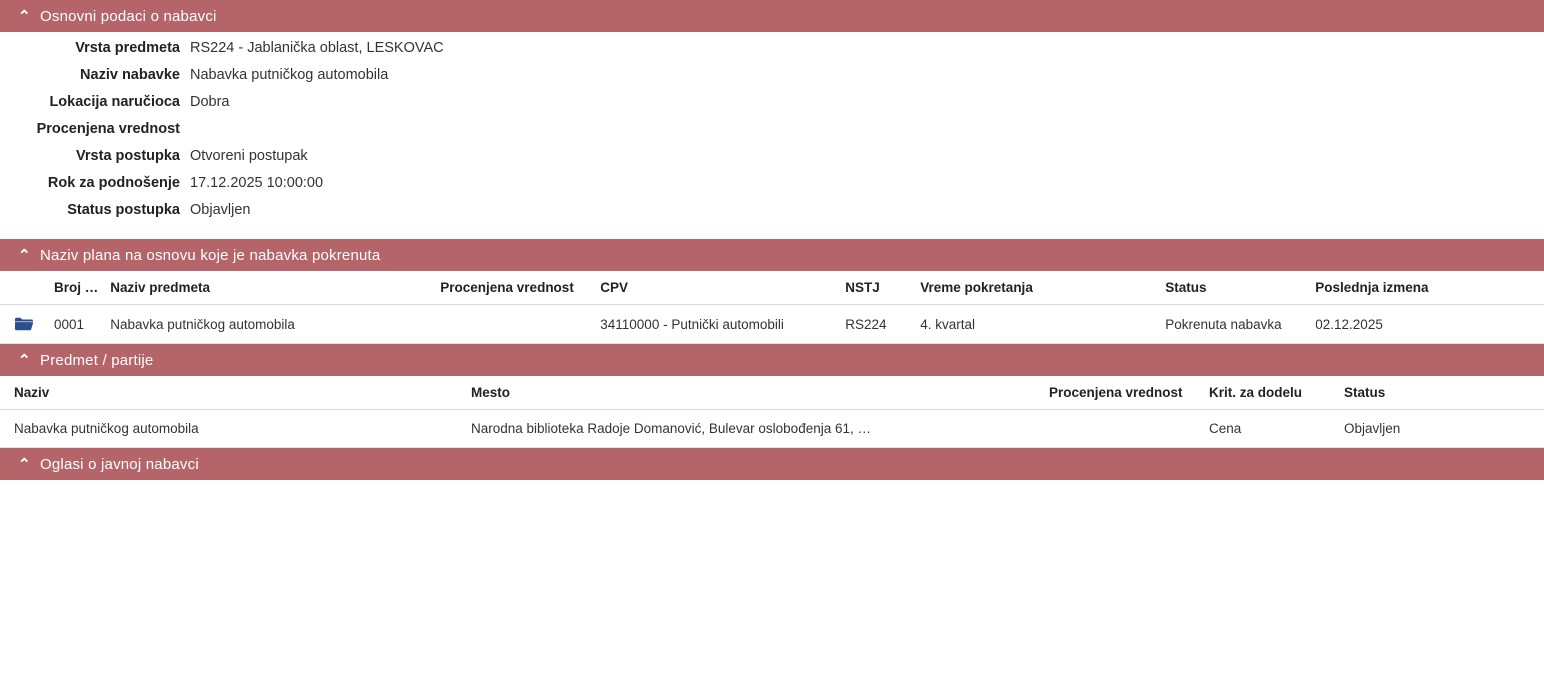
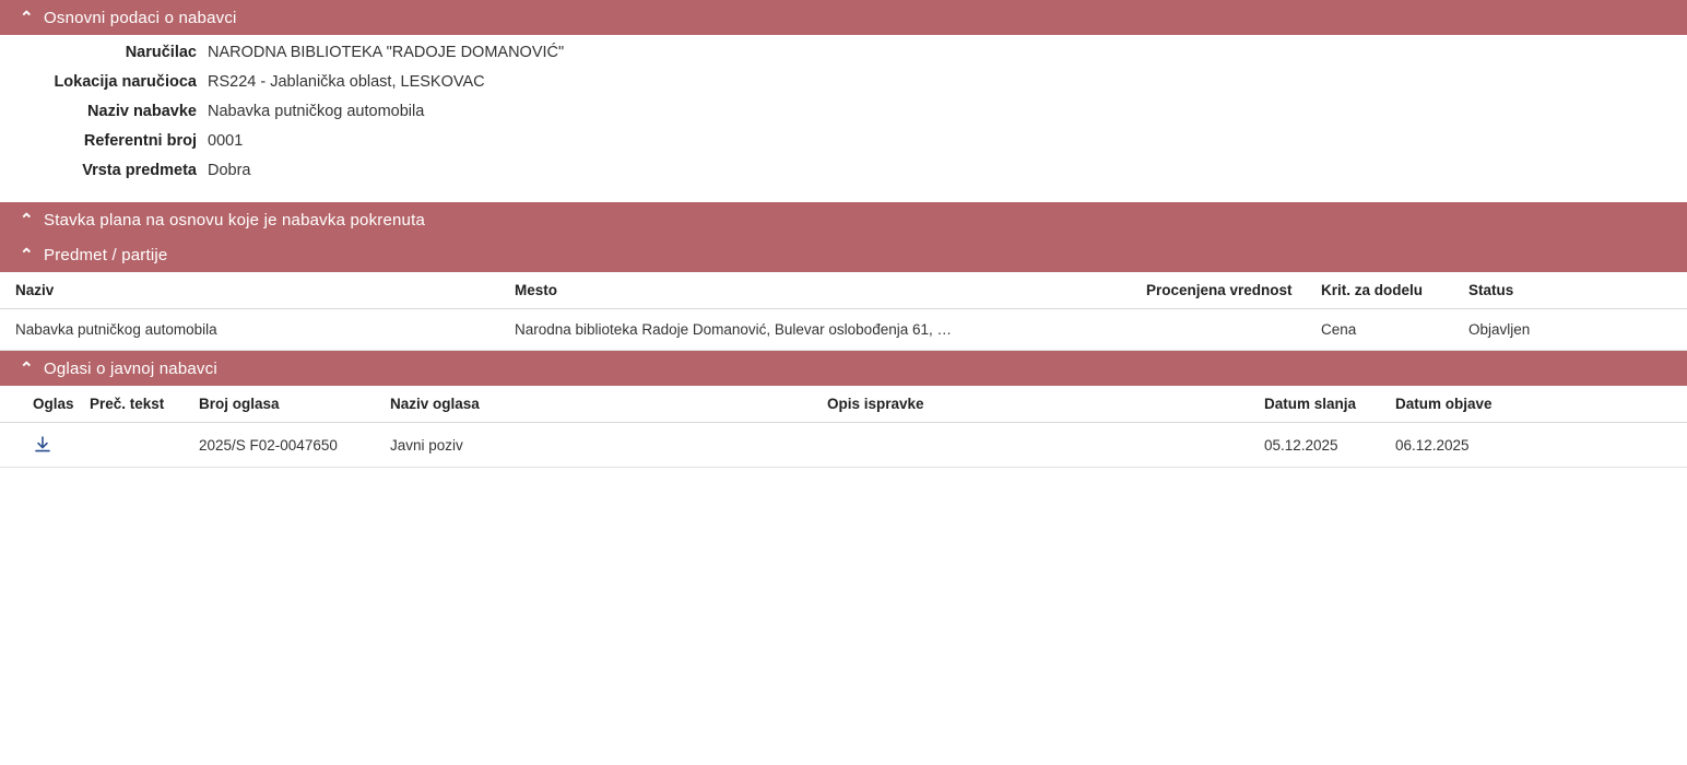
  ⌃
  Osnovni podaci o nabavci
+ Naručilac
+ NARODNA BIBLIOTEKA "RADOJE DOMANOVIĆ"
- Vrsta predmeta
+ Lokacija naručioca
  RS224 - Jablanička oblast, LESKOVAC
  Naziv nabavke
  Nabavka putničkog automobila
+ Referentni broj
+ 0001
- Lokacija naručioca
+ Vrsta predmeta
  Dobra
- Procenjena vrednost
- Vrsta postupka
- Otvoreni postupak
- Rok za podnošenje
- 17.12.2025 10:00:00
- Status postupka
- Objavljen
  ⌃
- Naziv plana na osnovu koje je nabavka pokrenuta
+ Stavka plana na osnovu koje je nabavka pokrenuta
- 	Broj …	Naziv predmeta	Procenjena vrednost	CPV	NSTJ	Vreme pokretanja	Status	Poslednja izmena
- 	0001	Nabavka putničkog automobila		34110000 - Putnički automobili	RS224	4. kvartal	Pokrenuta nabavka	02.12.2025
  ⌃
  Predmet / partije
  Naziv	Mesto	Procenjena vrednost	Krit. za dodelu	Status
  Nabavka putničkog automobila	Narodna biblioteka Radoje Domanović, Bulevar oslobođenja 61, …		Cena	Objavljen
  ⌃
  Oglasi o javnoj nabavci
+ Oglas	Preč. tekst	Broj oglasa	Naziv oglasa	Opis ispravke	Datum slanja	Datum objave
+ 		2025/S F02-0047650	Javni poziv		05.12.2025	06.12.2025
